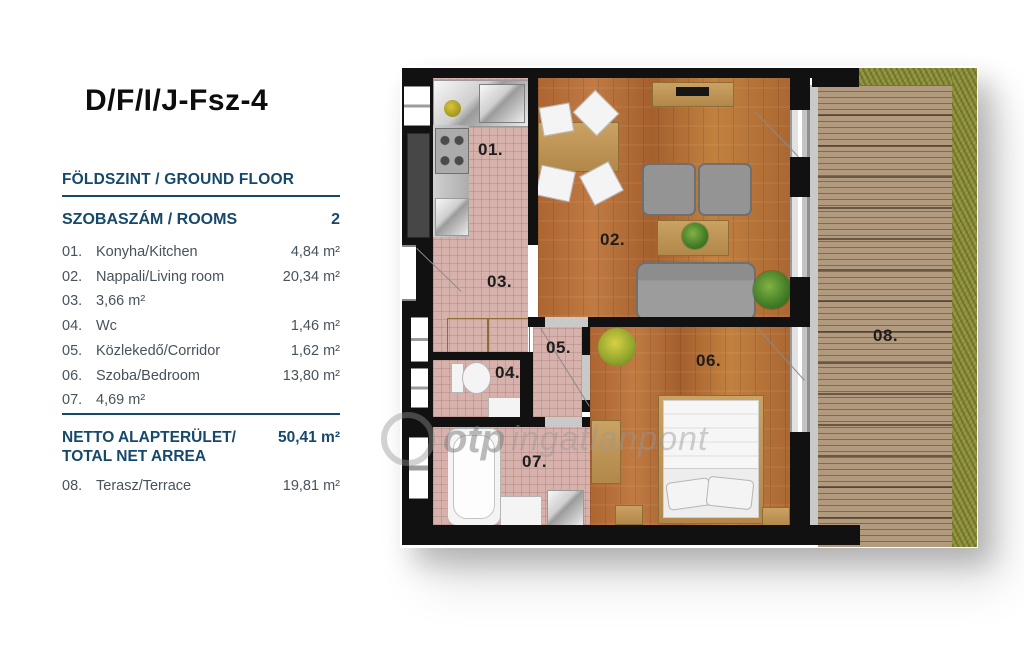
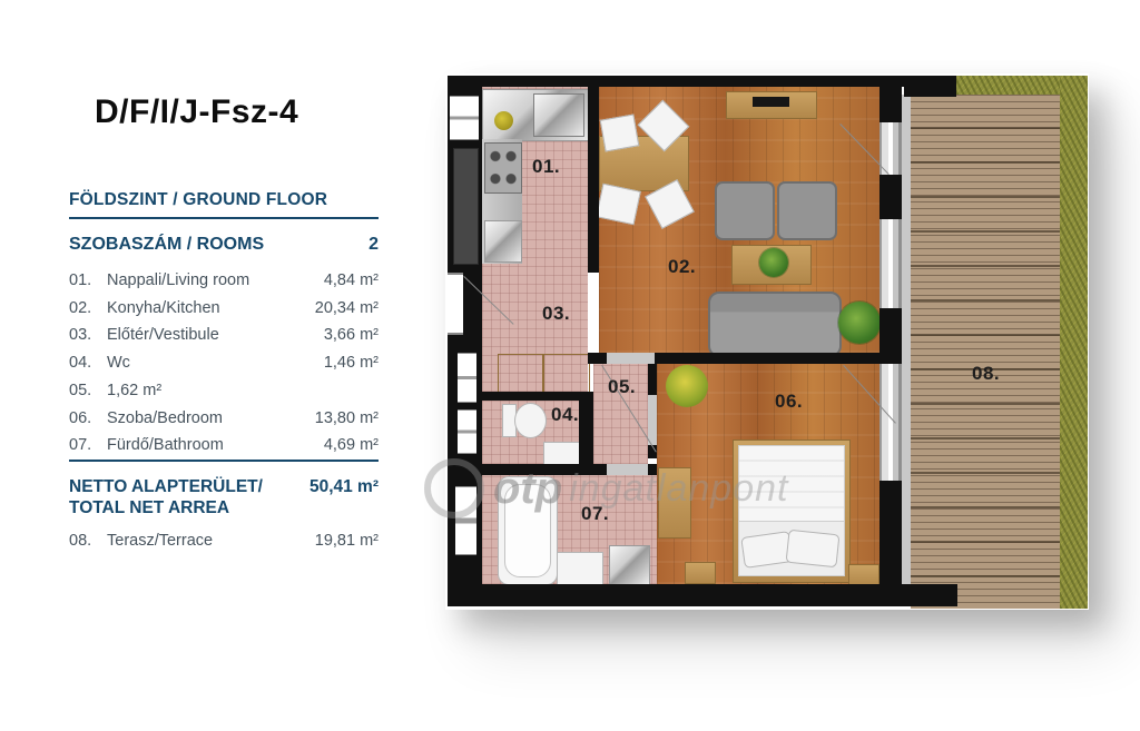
  D/F/I/J-Fsz-4
  FÖLDSZINT / GROUND FLOOR
  SZOBASZÁM / ROOMS
  2
  01.
- Konyha/Kitchen
+ Nappali/Living room
  4,84 m²
  02.
- Nappali/Living room
+ Konyha/Kitchen
  20,34 m²
  03.
+ Előtér/Vestibule
  3,66 m²
  04.
  Wc
  1,46 m²
  05.
- Közlekedő/Corridor
  1,62 m²
  06.
  Szoba/Bedroom
  13,80 m²
  07.
+ Fürdő/Bathroom
  4,69 m²
  NETTO ALAPTERÜLET/
  TOTAL NET ARREA
  50,41 m²
  08.
  Terasz/Terrace
  19,81 m²
  01.
  02.
  03.
  04.
  05.
  06.
  07.
  08.
  otp
  ingatlanpont
